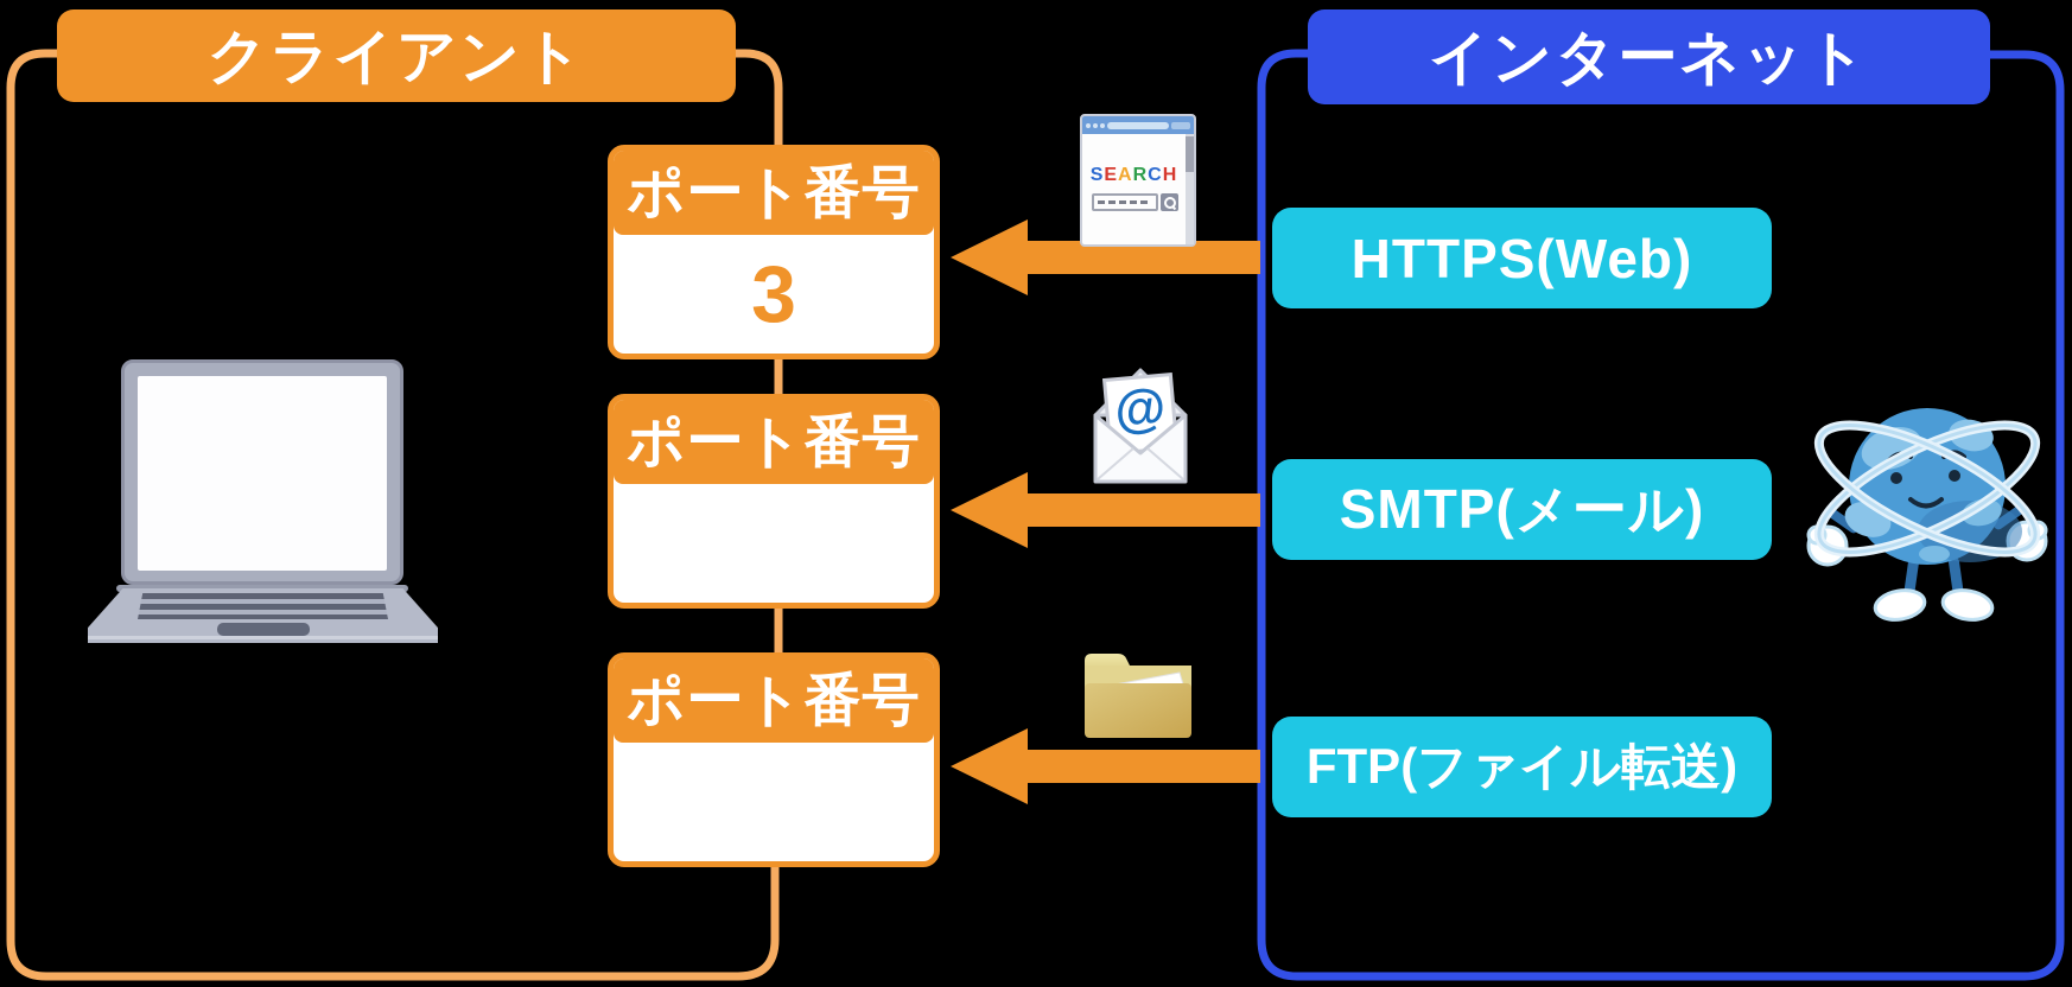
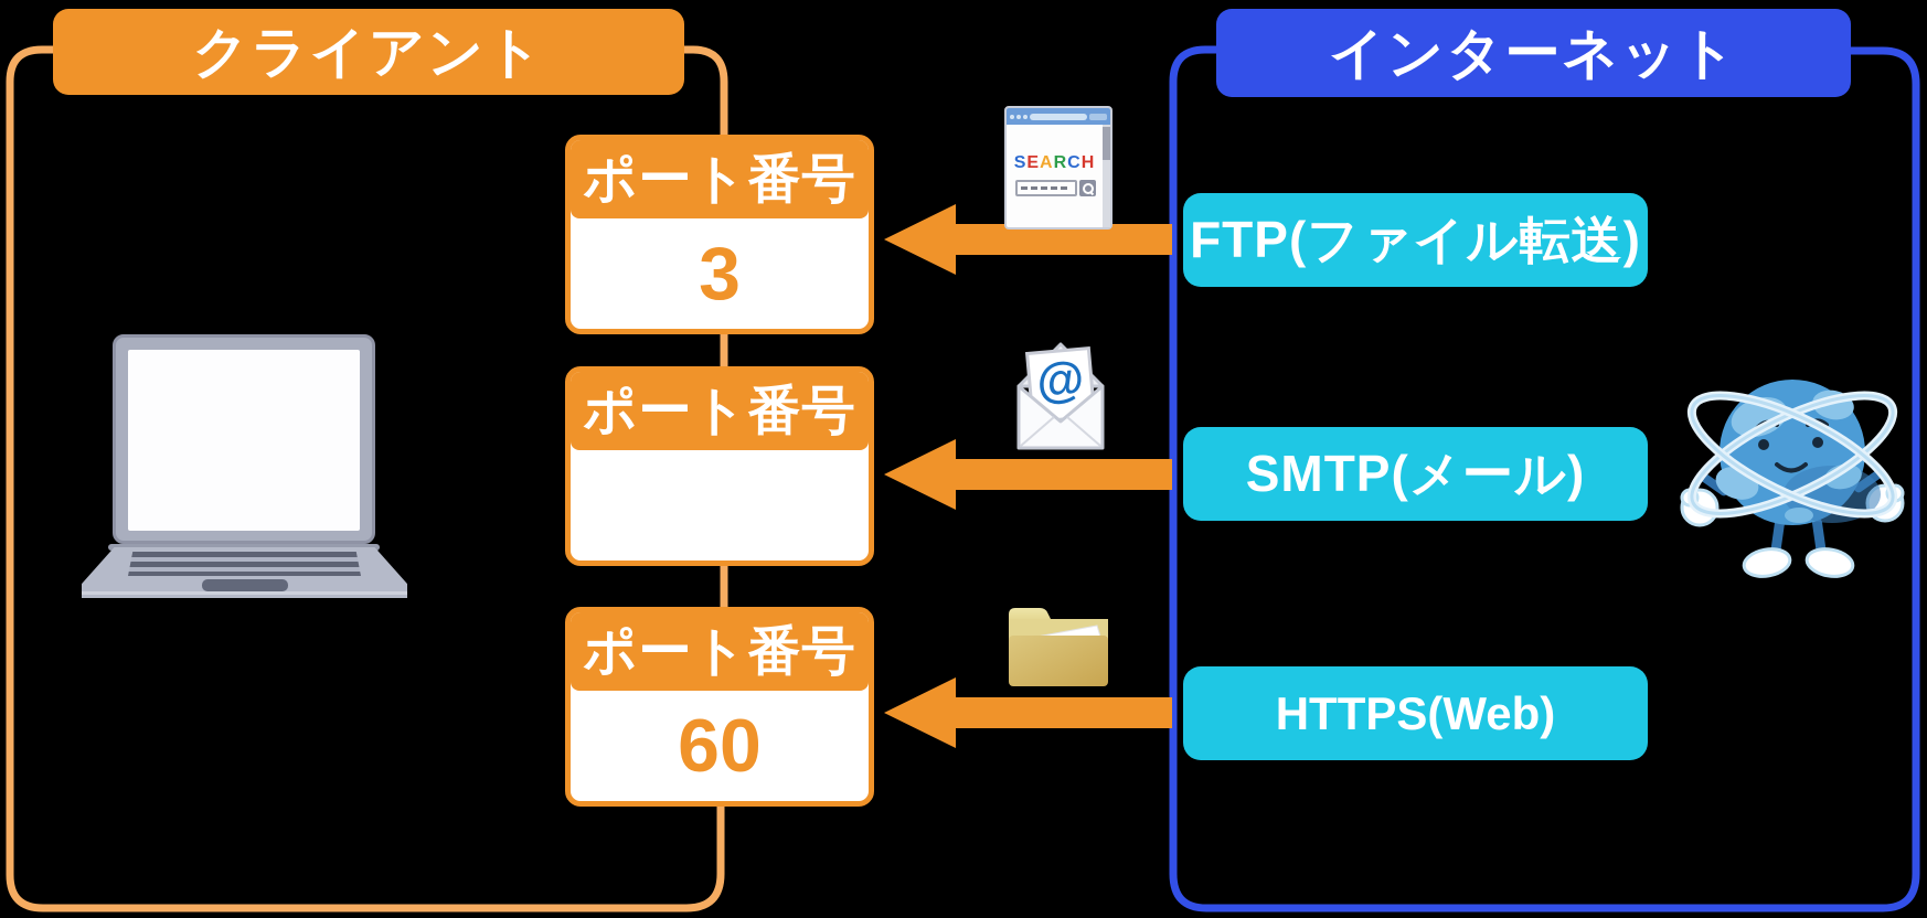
  クライアント
  インターネット
  ポート番号
  3
  ポート番号
  ポート番号
+ 60
- HTTPS(Web)
+ FTP(ファイル転送)
  SMTP(メール)
- FTP(ファイル転送)
+ HTTPS(Web)
  SEARCH
